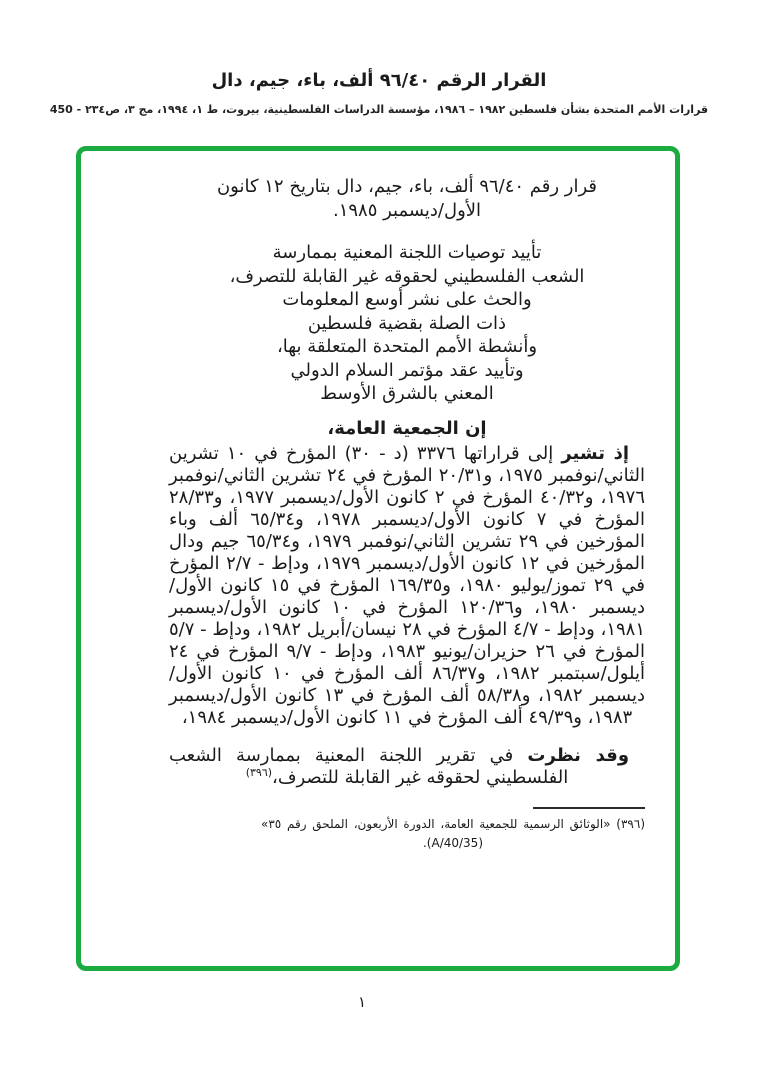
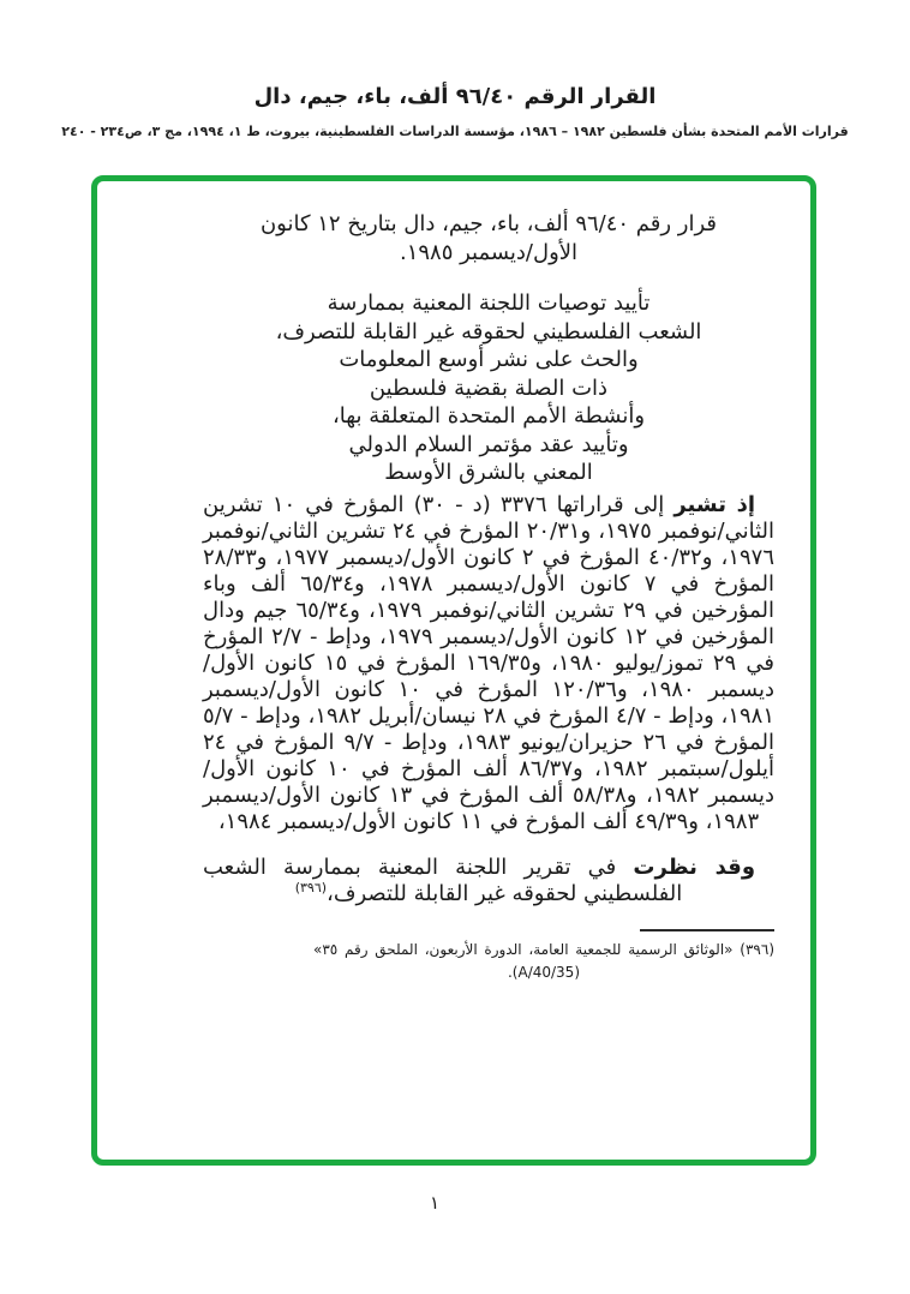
  القرار الرقم ٩٦/٤٠ ألف، باء، جيم، دال
- قرارات الأمم المتحدة بشأن فلسطين ١٩٨٢ – ١٩٨٦، مؤسسة الدراسات الفلسطينية، بيروت، ط ١، ١٩٩٤، مج ٣، ص٢٣٤ - 450
+ قرارات الأمم المتحدة بشأن فلسطين ١٩٨٢ – ١٩٨٦، مؤسسة الدراسات الفلسطينية، بيروت، ط ١، ١٩٩٤، مج ٣، ص٢٣٤ - ٢٤٠
  قرار رقم ٩٦/٤٠ ألف، باء، جيم، دال بتاريخ ١٢ كانون
  الأول/ديسمبر ١٩٨٥.
  تأييد توصيات اللجنة المعنية بممارسة
  الشعب الفلسطيني لحقوقه غير القابلة للتصرف،
  والحث على نشر أوسع المعلومات
  ذات الصلة بقضية فلسطين
  وأنشطة الأمم المتحدة المتعلقة بها،
  وتأييد عقد مؤتمر السلام الدولي
  المعني بالشرق الأوسط
- إن الجمعية العامة،
  إذ تشير إلى قراراتها ٣٣٧٦ (د - ٣٠) المؤرخ في ١٠ تشرين الثاني/نوفمبر ١٩٧٥، و٢٠/٣١ المؤرخ في ٢٤ تشرين الثاني/نوفمبر ١٩٧٦، و٤٠/٣٢ المؤرخ في ٢ كانون الأول/ديسمبر ١٩٧٧، و٢٨/٣٣ المؤرخ في ٧ كانون الأول/ديسمبر ١٩٧٨، و٦٥/٣٤ ألف وباء المؤرخين في ٢٩ تشرين الثاني/نوفمبر ١٩٧٩، و٦٥/٣٤ جيم ودال المؤرخين في ١٢ كانون الأول/ديسمبر ١٩٧٩، ودإط - ٢/٧ المؤرخ في ٢٩ تموز/يوليو ١٩٨٠، و١٦٩/٣٥ المؤرخ في ١٥ كانون الأول/ديسمبر ١٩٨٠، و١٢٠/٣٦ المؤرخ في ١٠ كانون الأول/ديسمبر ١٩٨١، ودإط - ٤/٧ المؤرخ في ٢٨ نيسان/أبريل ١٩٨٢، ودإط - ٥/٧ المؤرخ في ٢٦ حزيران/يونيو ١٩٨٣، ودإط - ٩/٧ المؤرخ في ٢٤ أيلول/سبتمبر ١٩٨٢، و٨٦/٣٧ ألف المؤرخ في ١٠ كانون الأول/ديسمبر ١٩٨٢، و٥٨/٣٨ ألف المؤرخ في ١٣ كانون الأول/ديسمبر ١٩٨٣، و٤٩/٣٩ ألف المؤرخ في ١١ كانون الأول/ديسمبر ١٩٨٤،
  وقد نظرت في تقرير اللجنة المعنية بممارسة الشعب الفلسطيني لحقوقه غير القابلة للتصرف،(٣٩٦)
  (٣٩٦) «الوثائق الرسمية للجمعية العامة، الدورة الأربعون، الملحق رقم ٣٥» (A/40/35).
  ١
